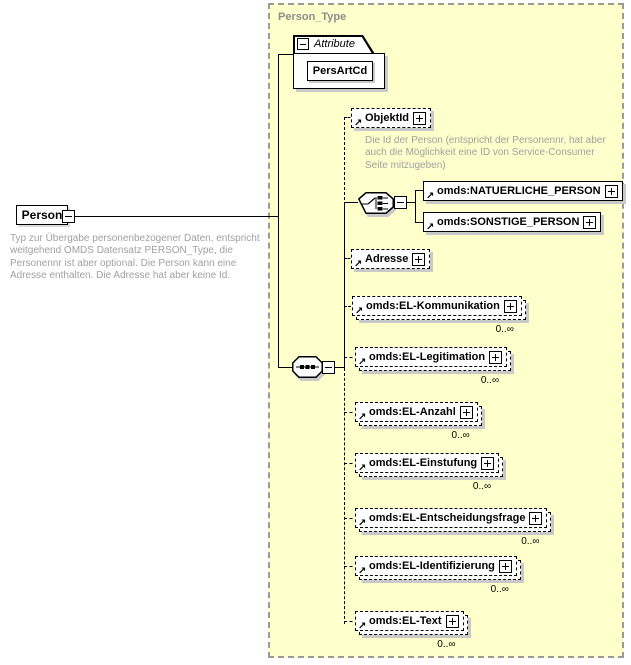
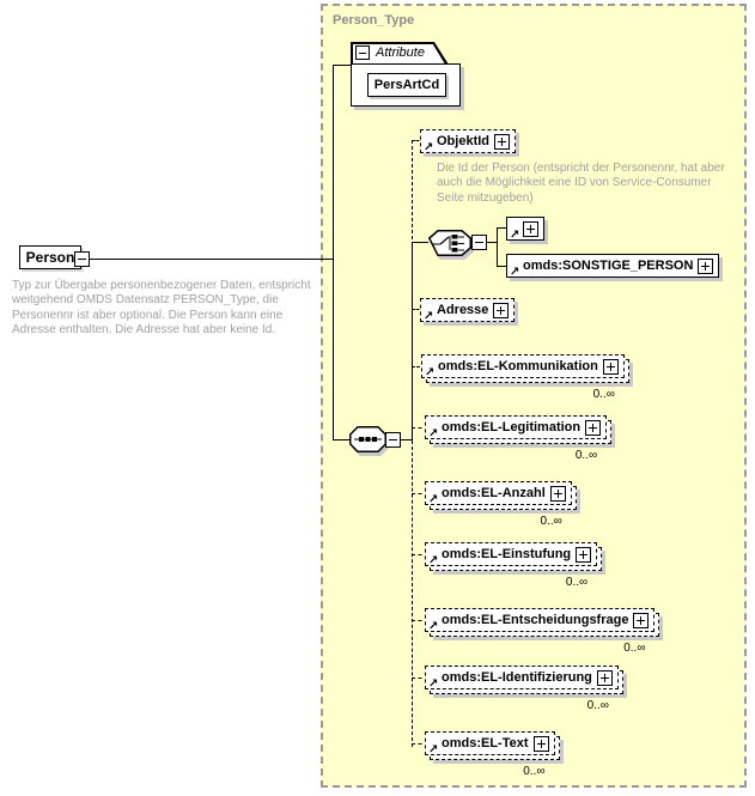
  Person_Type
  Person
  Typ zur Übergabe personenbezogener Daten, entspricht
  weitgehend OMDS Datensatz PERSON_Type, die
  Personennr ist aber optional. Die Person kann eine
  Adresse enthalten. Die Adresse hat aber keine Id.
  Attribute
  PersArtCd
  ↗
  ObjektId
  Die Id der Person (entspricht der Personennr, hat aber
  auch die Möglichkeit eine ID von Service-Consumer
  Seite mitzugeben)
  ↗
- omds:NATUERLICHE_PERSON
  ↗
  omds:SONSTIGE_PERSON
  ↗
  Adresse
  ↗
  omds:EL-Kommunikation
  0..∞
  ↗
  omds:EL-Legitimation
  0..∞
  ↗
  omds:EL-Anzahl
  0..∞
  ↗
  omds:EL-Einstufung
  0..∞
  ↗
  omds:EL-Entscheidungsfrage
  0..∞
  ↗
  omds:EL-Identifizierung
  0..∞
  ↗
  omds:EL-Text
  0..∞
